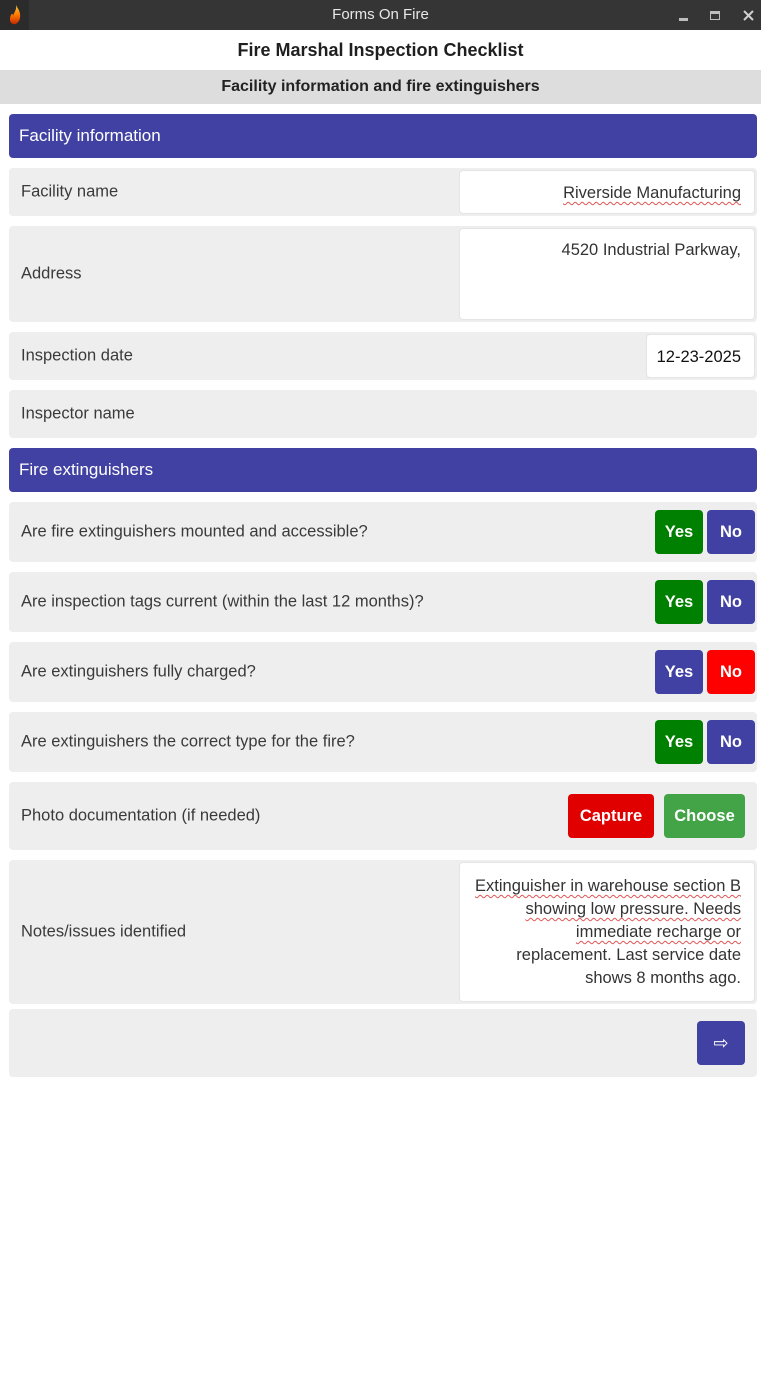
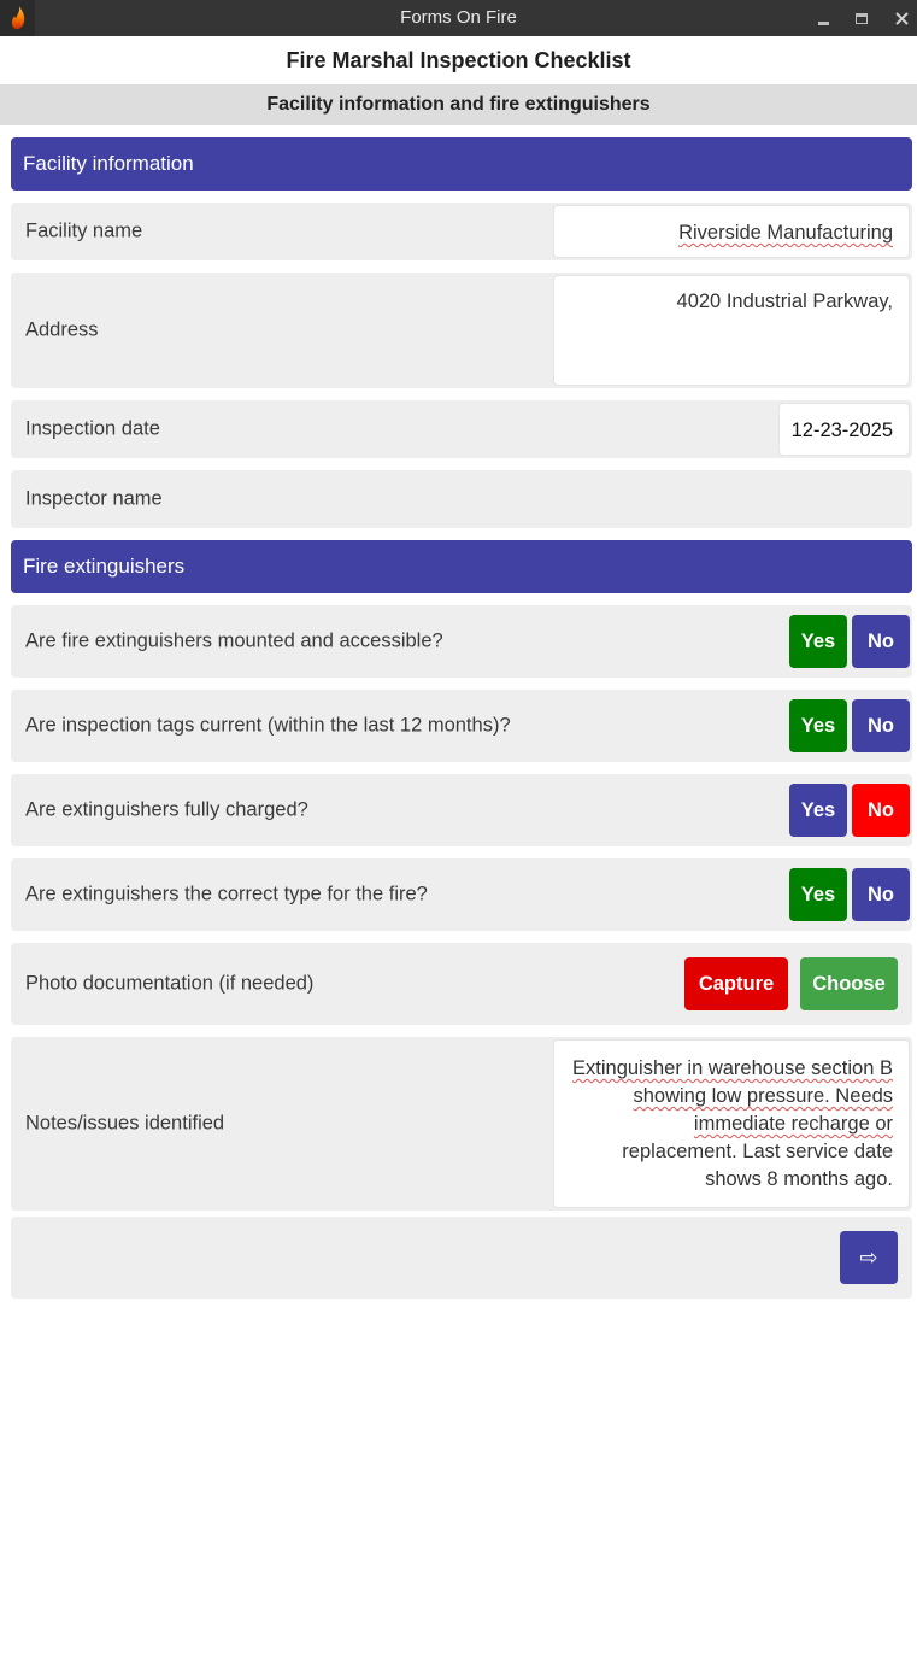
  Forms On Fire
  Fire Marshal Inspection Checklist
  Facility information and fire extinguishers
  Facility information
  Facility name
  Riverside Manufacturing
  Address
- 4520 Industrial Parkway,
+ 4020 Industrial Parkway,
  Inspection date
  12-23-2025
  Inspector name
  Fire extinguishers
  Are fire extinguishers mounted and accessible?
  Yes
  No
  Are inspection tags current (within the last 12 months)?
  Yes
  No
  Are extinguishers fully charged?
  Yes
  No
  Are extinguishers the correct type for the fire?
  Yes
  No
  Photo documentation (if needed)
  Capture
  Choose
  Notes/issues identified
  Extinguisher in warehouse section B
  showing low pressure. Needs
  immediate recharge or
  replacement. Last service date
  shows 8 months ago.
  ⇨
